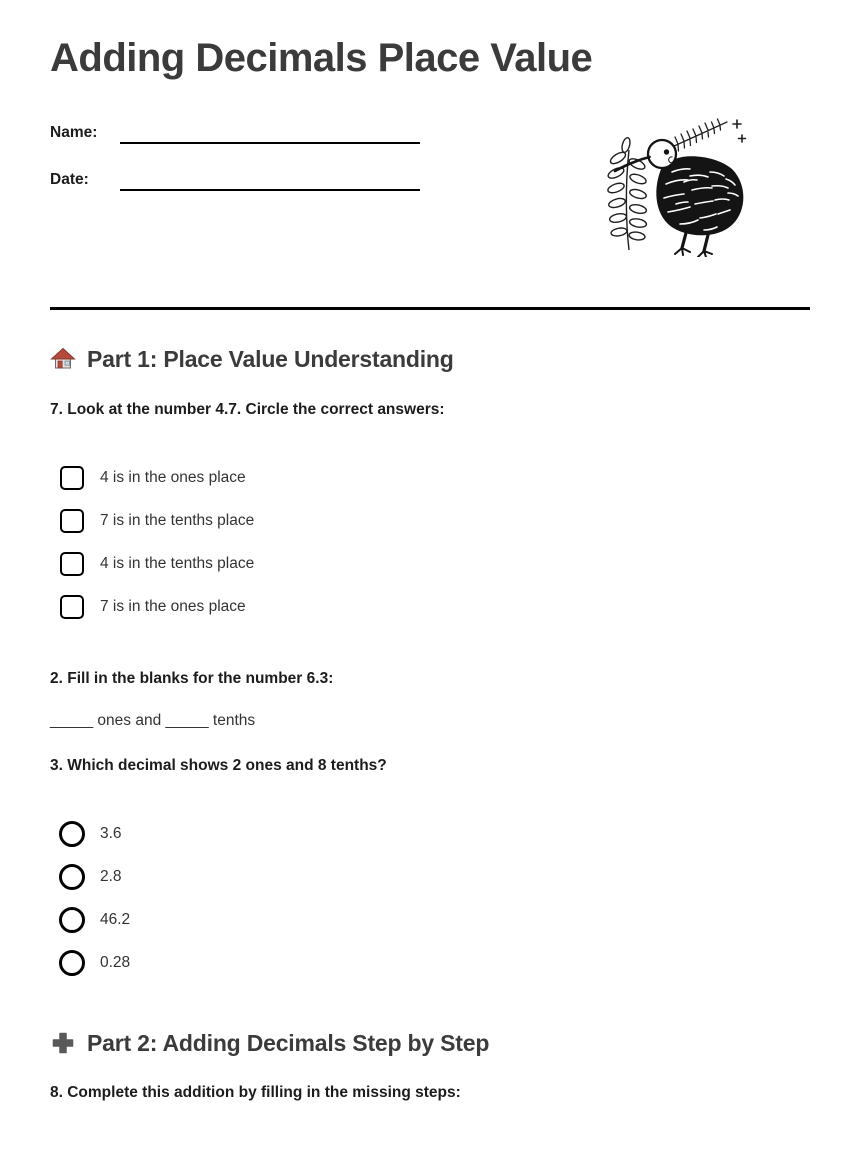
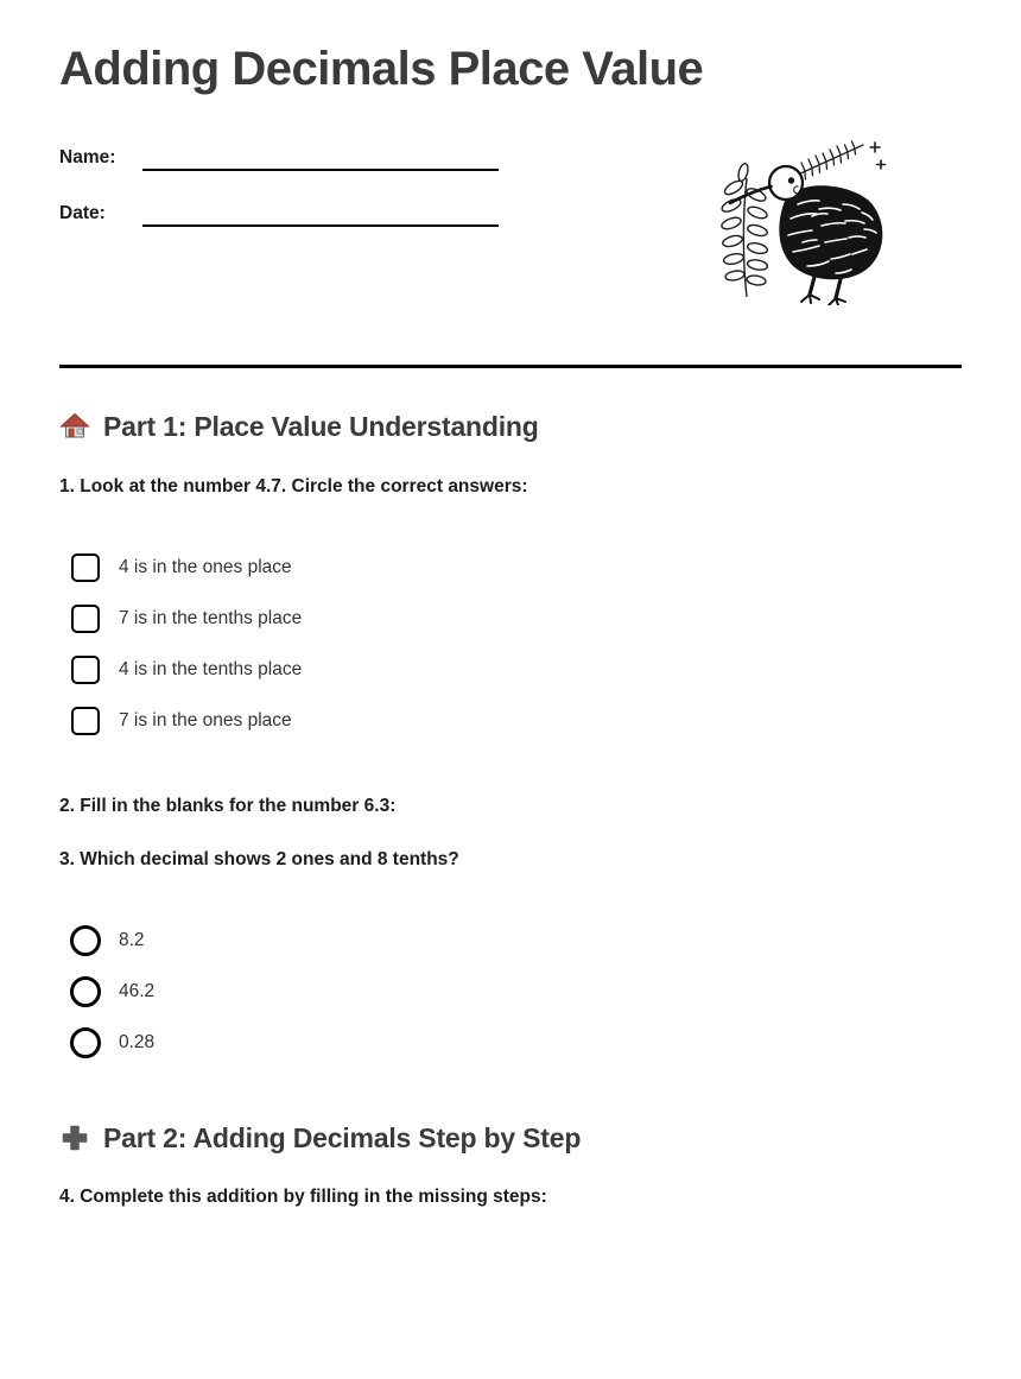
  Adding Decimals Place Value
  Name:
  Date:
  Part 1: Place Value Understanding
- 7. Look at the number 4.7. Circle the correct answers:
+ 1. Look at the number 4.7. Circle the correct answers:
  4 is in the ones place
  7 is in the tenths place
  4 is in the tenths place
  7 is in the ones place
  2. Fill in the blanks for the number 6.3:
- _____ ones and _____ tenths
  3. Which decimal shows 2 ones and 8 tenths?
- 3.6
+ 8.2
- 2.8
  46.2
  0.28
  Part 2: Adding Decimals Step by Step
- 8. Complete this addition by filling in the missing steps:
+ 4. Complete this addition by filling in the missing steps:
